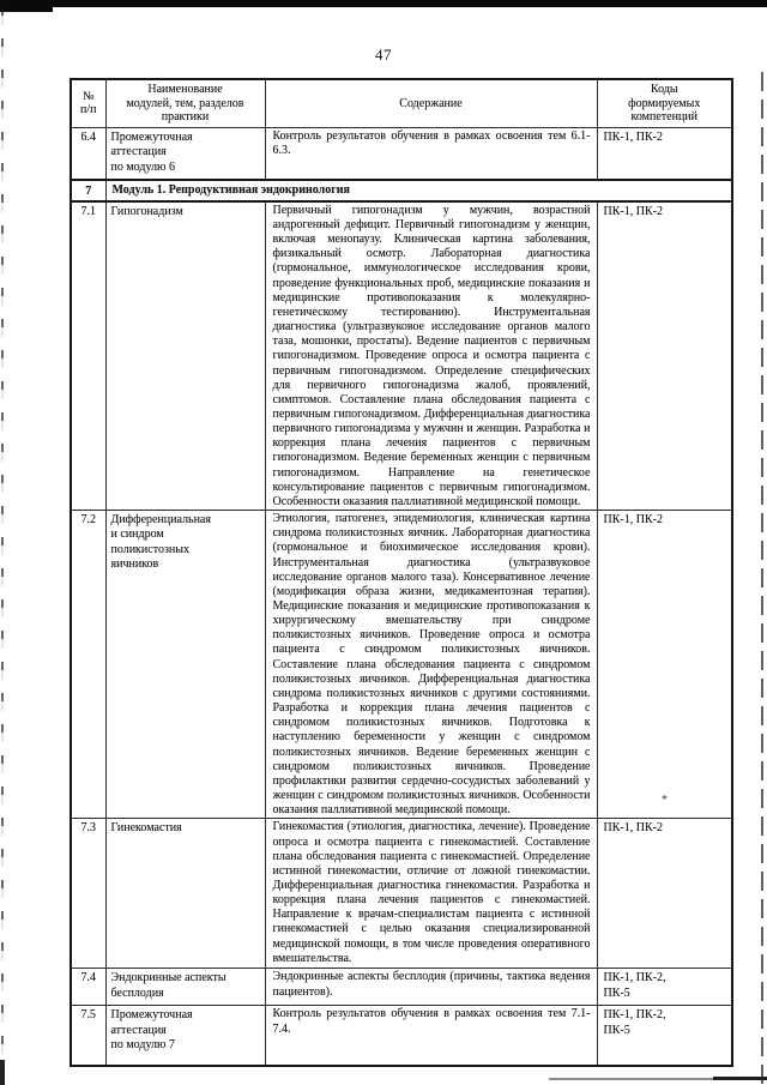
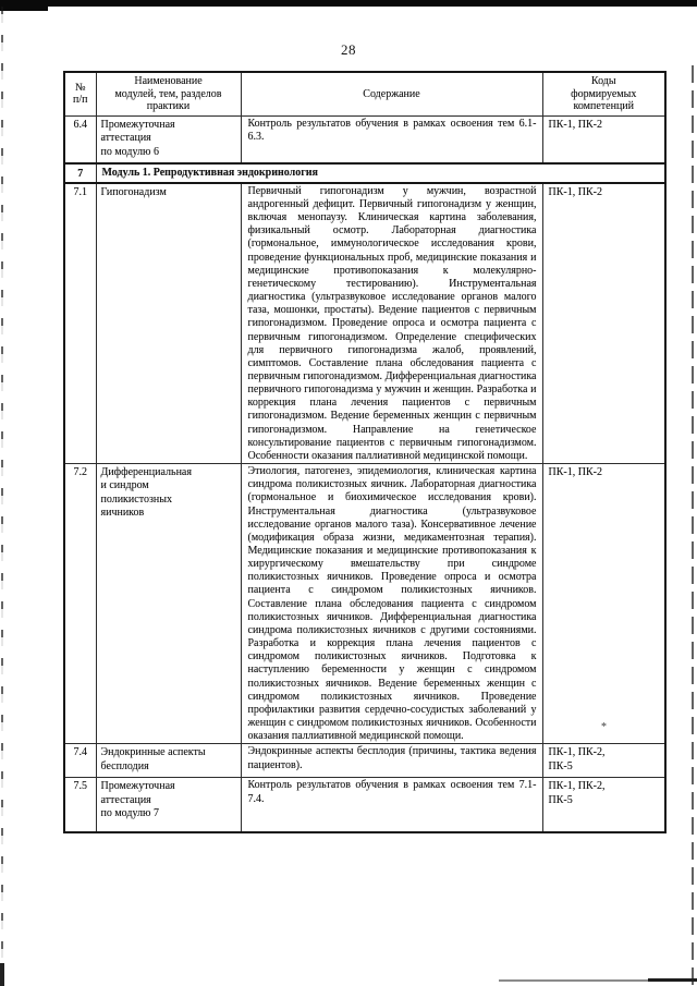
  *
- 47
+ 28
  № п/п	Наименование модулей, тем, разделов практики	Содержание	Коды формируемых компетенций
  6.4	Промежуточная аттестация по модулю 6	Контроль результатов обучения в рамках освоения тем 6.1-6.3.	ПК-1, ПК-2
  7	Модуль 1. Репродуктивная эндокринология
  7.1	Гипогонадизм	Первичный гипогонадизм у мужчин, возрастной андрогенный дефицит. Первичный гипогонадизм у женщин, включая менопаузу. Клиническая картина заболевания, физикальный осмотр. Лабораторная диагностика (гормональное, иммунологическое исследования крови, проведение функциональных проб, медицинские показания и медицинские противопоказания к молекулярно-генетическому тестированию). Инструментальная диагностика (ультразвуковое исследование органов малого таза, мошонки, простаты). Ведение пациентов с первичным гипогонадизмом. Проведение опроса и осмотра пациента с первичным гипогонадизмом. Определение специфических для первичного гипогонадизма жалоб, проявлений, симптомов. Составление плана обследования пациента с первичным гипогонадизмом. Дифференциальная диагностика первичного гипогонадизма у мужчин и женщин. Разработка и коррекция плана лечения пациентов с первичным гипогонадизмом. Ведение беременных женщин с первичным гипогонадизмом. Направление на генетическое консультирование пациентов с первичным гипогонадизмом. Особенности оказания паллиативной медицинской помощи.	ПК-1, ПК-2
  7.2	Дифференциальная и синдром поликистозных яичников	Этиология, патогенез, эпидемиология, клиническая картина синдрома поликистозных яичник. Лабораторная диагностика (гормональное и биохимическое исследования крови). Инструментальная диагностика (ультразвуковое исследование органов малого таза). Консервативное лечение (модификация образа жизни, медикаментозная терапия). Медицинские показания и медицинские противопоказания к хирургическому вмешательству при синдроме поликистозных яичников. Проведение опроса и осмотра пациента с синдромом поликистозных яичников. Составление плана обследования пациента с синдромом поликистозных яичников. Дифференциальная диагностика синдрома поликистозных яичников с другими состояниями. Разработка и коррекция плана лечения пациентов с синдромом поликистозных яичников. Подготовка к наступлению беременности у женщин с синдромом поликистозных яичников. Ведение беременных женщин с синдромом поликистозных яичников. Проведение профилактики развития сердечно-сосудистых заболеваний у женщин с синдромом поликистозных яичников. Особенности оказания паллиативной медицинской помощи.	ПК-1, ПК-2
- 7.3	Гинекомастия	Гинекомастия (этиология, диагностика, лечение). Проведение опроса и осмотра пациента с гинекомастией. Составление плана обследования пациента с гинекомастией. Определение истинной гинекомастии, отличие от ложной гинекомастии. Дифференциальная диагностика гинекомастия. Разработка и коррекция плана лечения пациентов с гинекомастией. Направление к врачам-специалистам пациента с истинной гинекомастией с целью оказания специализированной медицинской помощи, в том числе проведения оперативного вмешательства.	ПК-1, ПК-2
  7.4	Эндокринные аспекты бесплодия	Эндокринные аспекты бесплодия (причины, тактика ведения пациентов).	ПК-1, ПК-2, ПК-5
  7.5	Промежуточная аттестация по модулю 7	Контроль результатов обучения в рамках освоения тем 7.1-7.4.	ПК-1, ПК-2, ПК-5
